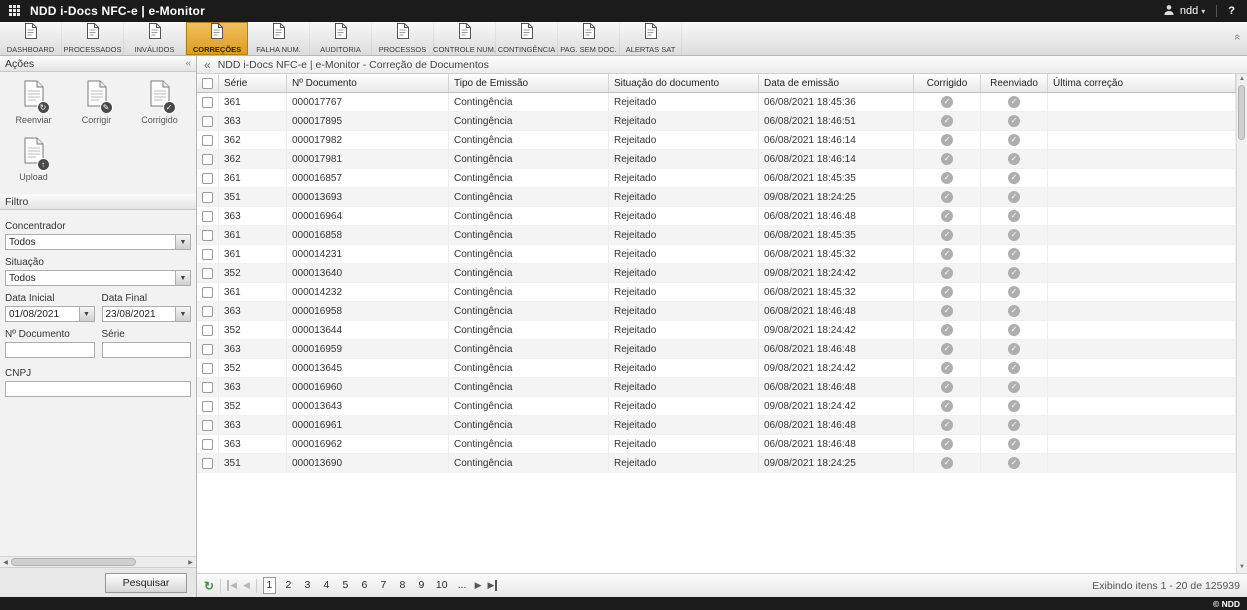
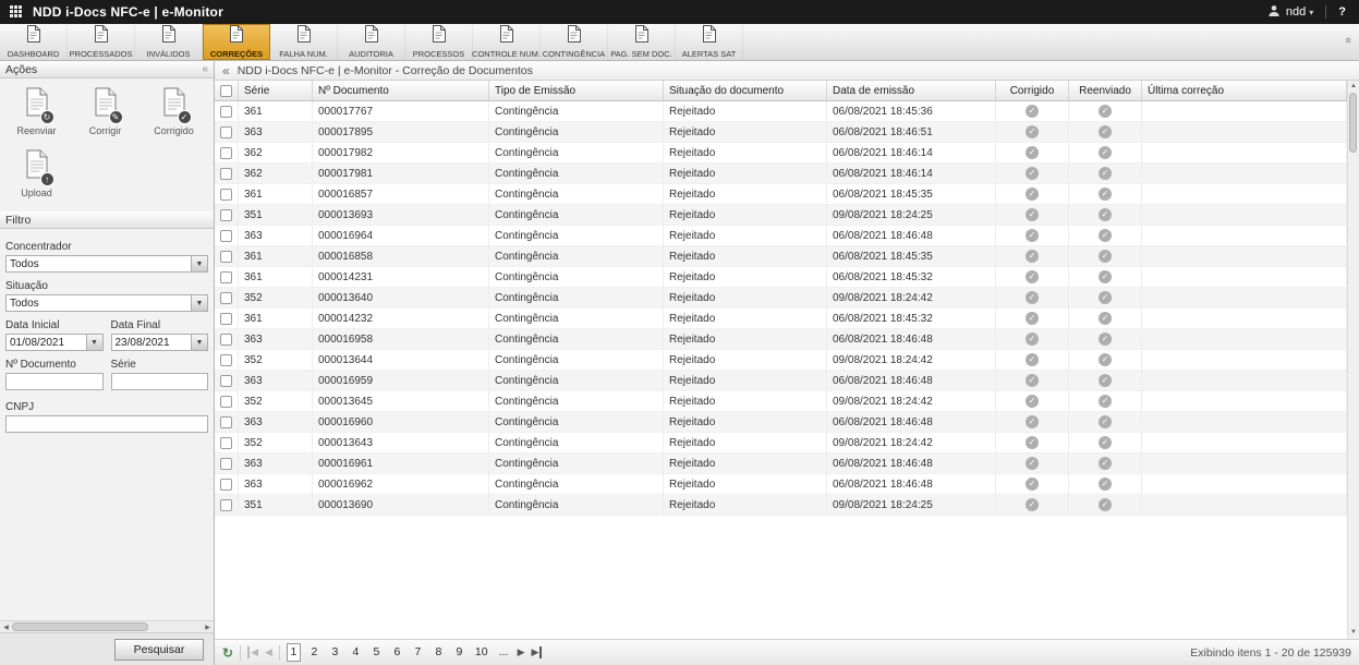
  NDD i-Docs NFC-e | e-Monitor
  ndd ▾
  ?
  DASHBOARD
  PROCESSADOS
  INVÁLIDOS
  CORREÇÕES
  FALHA NUM.
  AUDITORIA
  PROCESSOS
  CONTROLE NUM.
  CONTINGÊNCIA
  PAG. SEM DOC.
  ALERTAS SAT
  Ações
  «
  ↻
  Reenviar
  ✎
  Corrigir
  ✓
  Corrigido
  ↑
  Upload
  Filtro
  Concentrador
  Todos
  Situação
  Todos
  Data Inicial
  01/08/2021
  Data Final
  23/08/2021
  Nº Documento
  Série
  CNPJ
  Pesquisar
  «
  NDD i-Docs NFC-e | e-Monitor - Correção de Documentos
  Série
  Nº Documento
  Tipo de Emissão
  Situação do documento
  Data de emissão
  Corrigido
  Reenviado
  Última correção
  361
  000017767
  Contingência
  Rejeitado
  06/08/2021 18:45:36
  ✓
  ✓
  363
  000017895
  Contingência
  Rejeitado
  06/08/2021 18:46:51
  ✓
  ✓
  362
  000017982
  Contingência
  Rejeitado
  06/08/2021 18:46:14
  ✓
  ✓
  362
  000017981
  Contingência
  Rejeitado
  06/08/2021 18:46:14
  ✓
  ✓
  361
  000016857
  Contingência
  Rejeitado
  06/08/2021 18:45:35
  ✓
  ✓
  351
  000013693
  Contingência
  Rejeitado
  09/08/2021 18:24:25
  ✓
  ✓
  363
  000016964
  Contingência
  Rejeitado
  06/08/2021 18:46:48
  ✓
  ✓
  361
  000016858
  Contingência
  Rejeitado
  06/08/2021 18:45:35
  ✓
  ✓
  361
  000014231
  Contingência
  Rejeitado
  06/08/2021 18:45:32
  ✓
  ✓
  352
  000013640
  Contingência
  Rejeitado
  09/08/2021 18:24:42
  ✓
  ✓
  361
  000014232
  Contingência
  Rejeitado
  06/08/2021 18:45:32
  ✓
  ✓
  363
  000016958
  Contingência
  Rejeitado
  06/08/2021 18:46:48
  ✓
  ✓
  352
  000013644
  Contingência
  Rejeitado
  09/08/2021 18:24:42
  ✓
  ✓
  363
  000016959
  Contingência
  Rejeitado
  06/08/2021 18:46:48
  ✓
  ✓
  352
  000013645
  Contingência
  Rejeitado
  09/08/2021 18:24:42
  ✓
  ✓
  363
  000016960
  Contingência
  Rejeitado
  06/08/2021 18:46:48
  ✓
  ✓
  352
  000013643
  Contingência
  Rejeitado
  09/08/2021 18:24:42
  ✓
  ✓
  363
  000016961
  Contingência
  Rejeitado
  06/08/2021 18:46:48
  ✓
  ✓
  363
  000016962
  Contingência
  Rejeitado
  06/08/2021 18:46:48
  ✓
  ✓
  351
  000013690
  Contingência
  Rejeitado
  09/08/2021 18:24:25
  ✓
  ✓
  ↻
  ◀
  ◀
  1
  2
  3
  4
  5
  6
  7
  8
  9
  10
  ...
  ▶
  ▶
  Exibindo itens 1 - 20 de 125939
- © NDD
